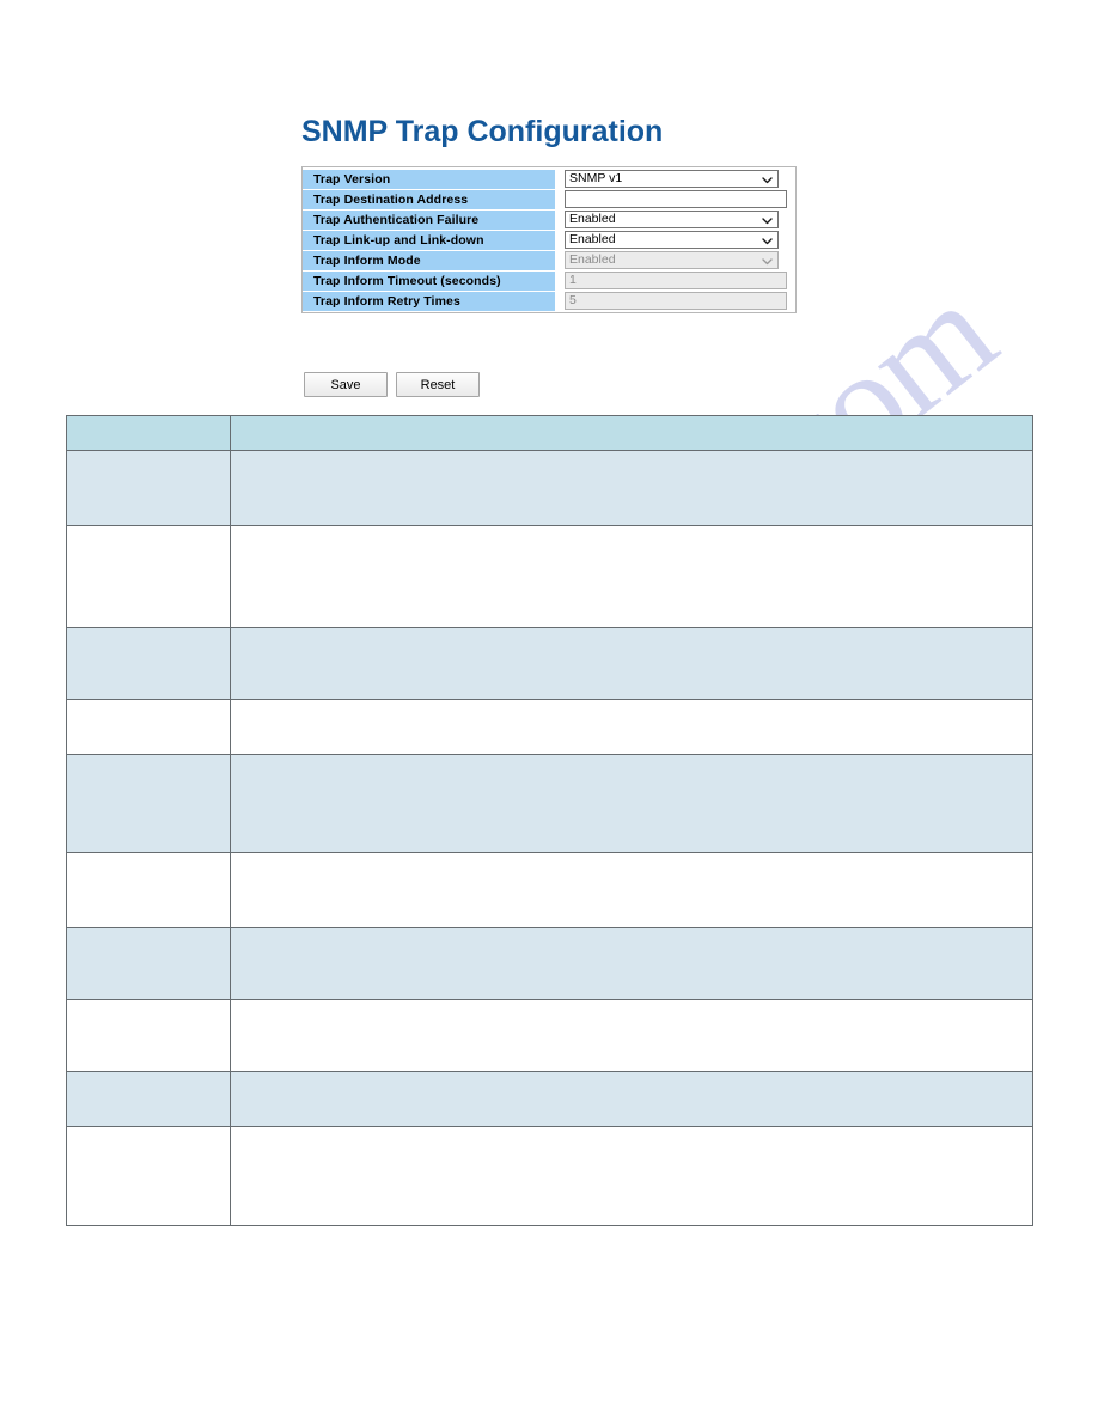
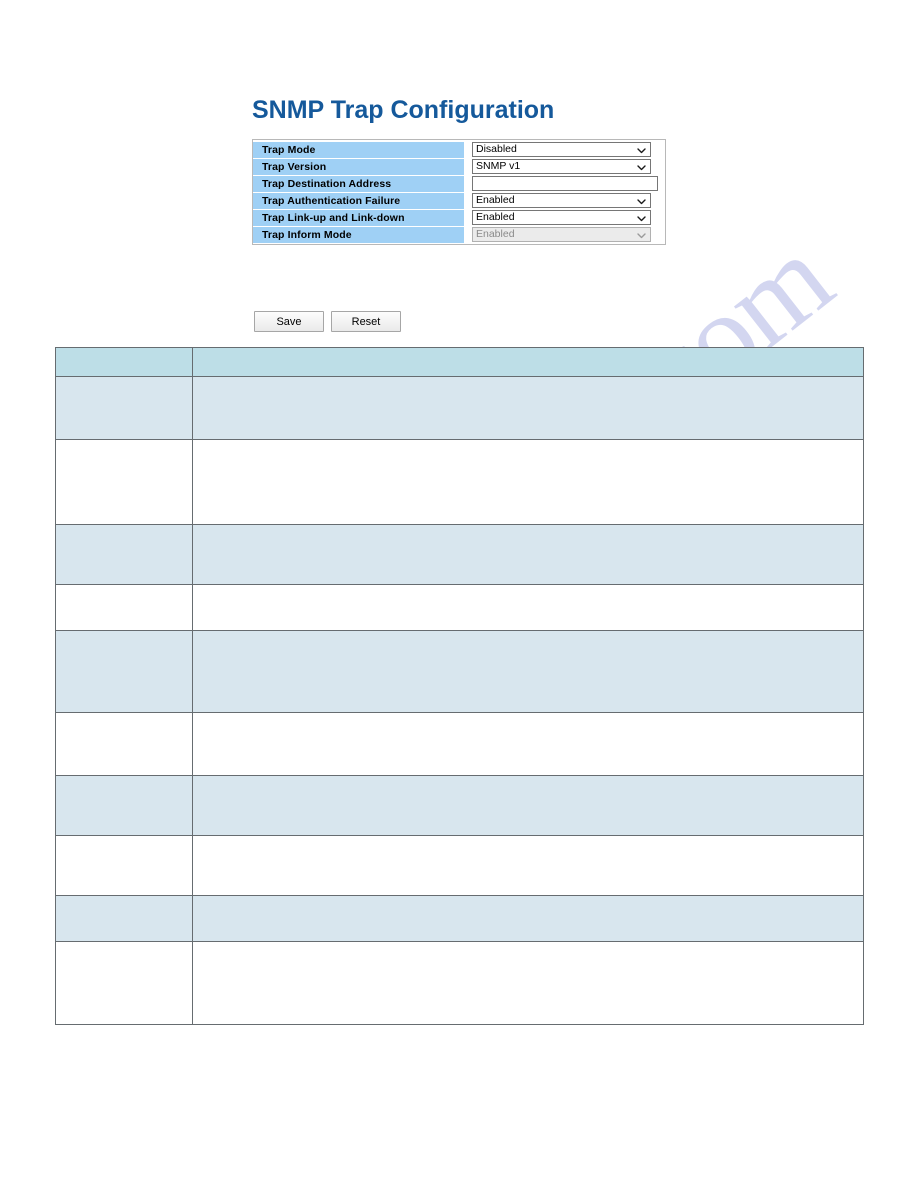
  SNMP Trap Configuration
+ Trap Mode
+ Disabled
  Trap Version
  SNMP v1
  Trap Destination Address
  Trap Authentication Failure
  Enabled
  Trap Link-up and Link-down
  Enabled
  Trap Inform Mode
  Enabled
- Trap Inform Timeout (seconds)
- 1
- Trap Inform Retry Times
- 5
  Save
  Reset
